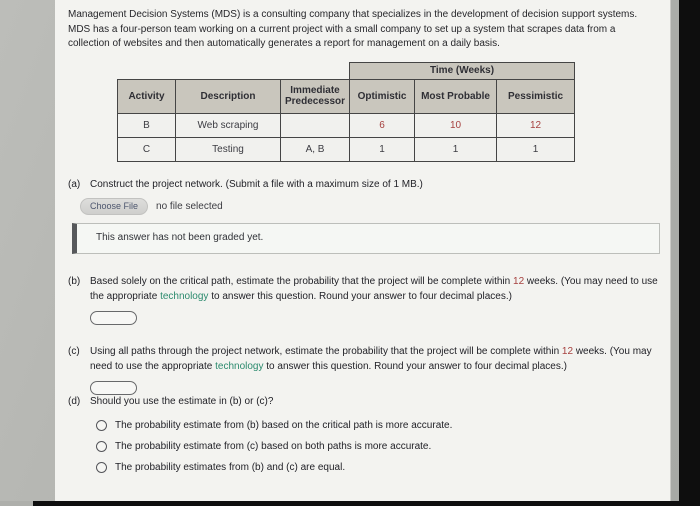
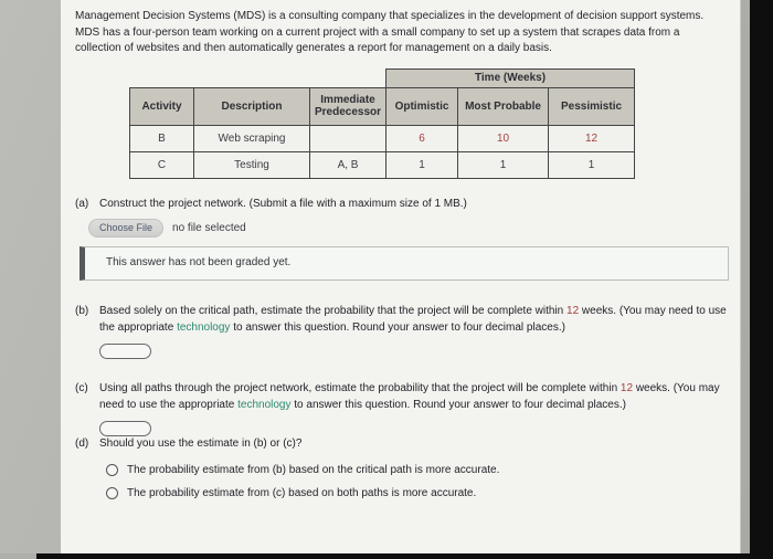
  Management Decision Systems (MDS) is a consulting company that specializes in the development of decision support systems.
  MDS has a four-person team working on a current project with a small company to set up a system that scrapes data from a
  collection of websites and then automatically generates a report for management on a daily basis.
  	Time (Weeks)
  Activity	Description	Immediate Predecessor	Optimistic	Most Probable	Pessimistic
  B	Web scraping		6	10	12
  C	Testing	A, B	1	1	1
  (a)
  Construct the project network. (Submit a file with a maximum size of 1 MB.)
  Choose File
  no file selected
  This answer has not been graded yet.
  (b)
  Based solely on the critical path, estimate the probability that the project will be complete within 12 weeks. (You may need to use the appropriate technology to answer this question. Round your answer to four decimal places.)
  (c)
  Using all paths through the project network, estimate the probability that the project will be complete within 12 weeks. (You may need to use the appropriate technology to answer this question. Round your answer to four decimal places.)
  (d)
  Should you use the estimate in (b) or (c)?
  The probability estimate from (b) based on the critical path is more accurate.
  The probability estimate from (c) based on both paths is more accurate.
- The probability estimates from (b) and (c) are equal.
